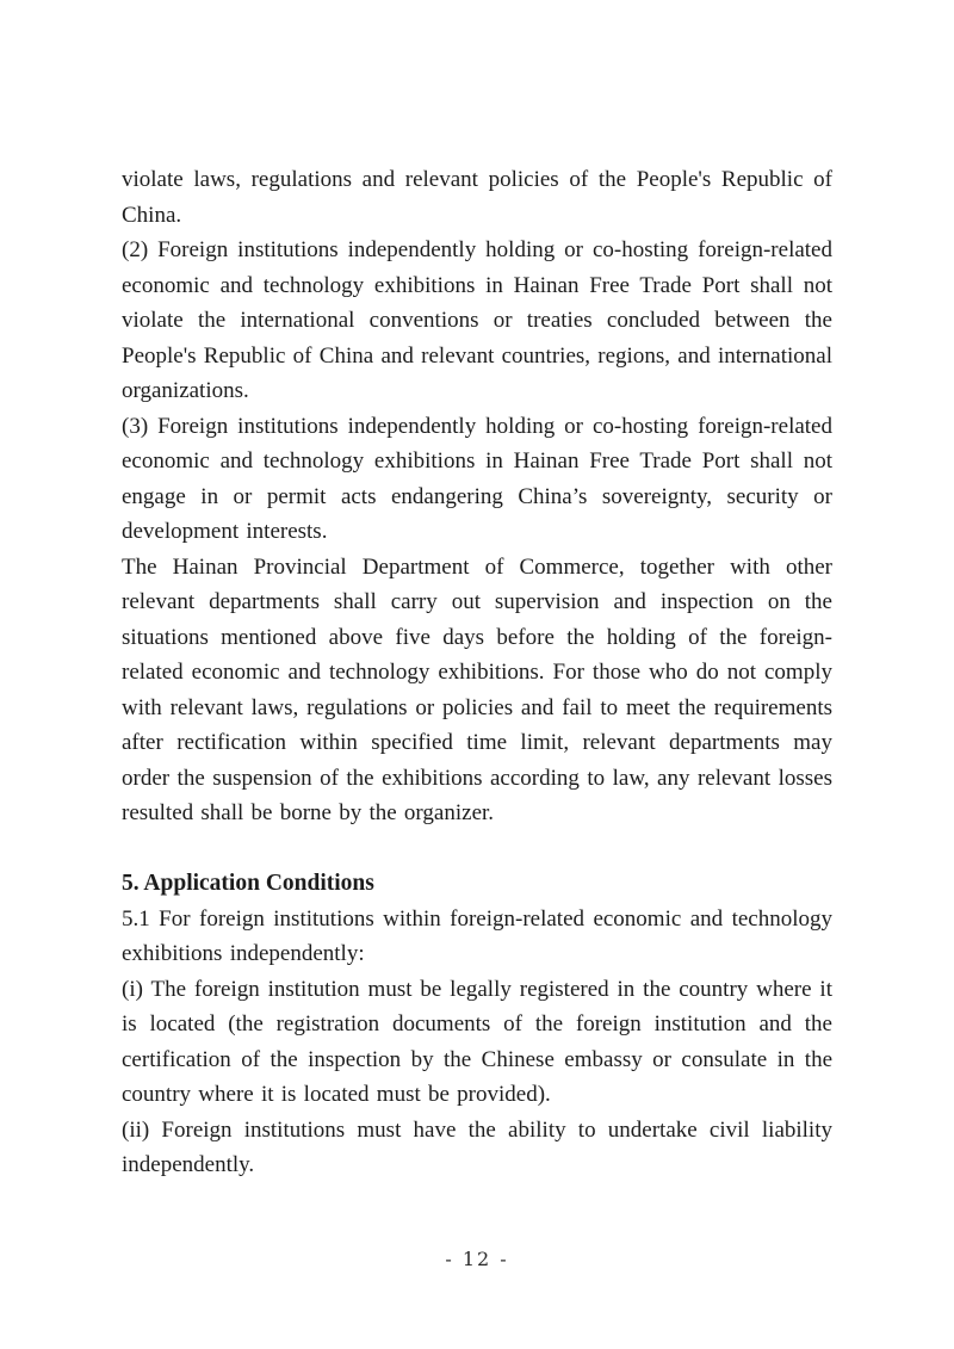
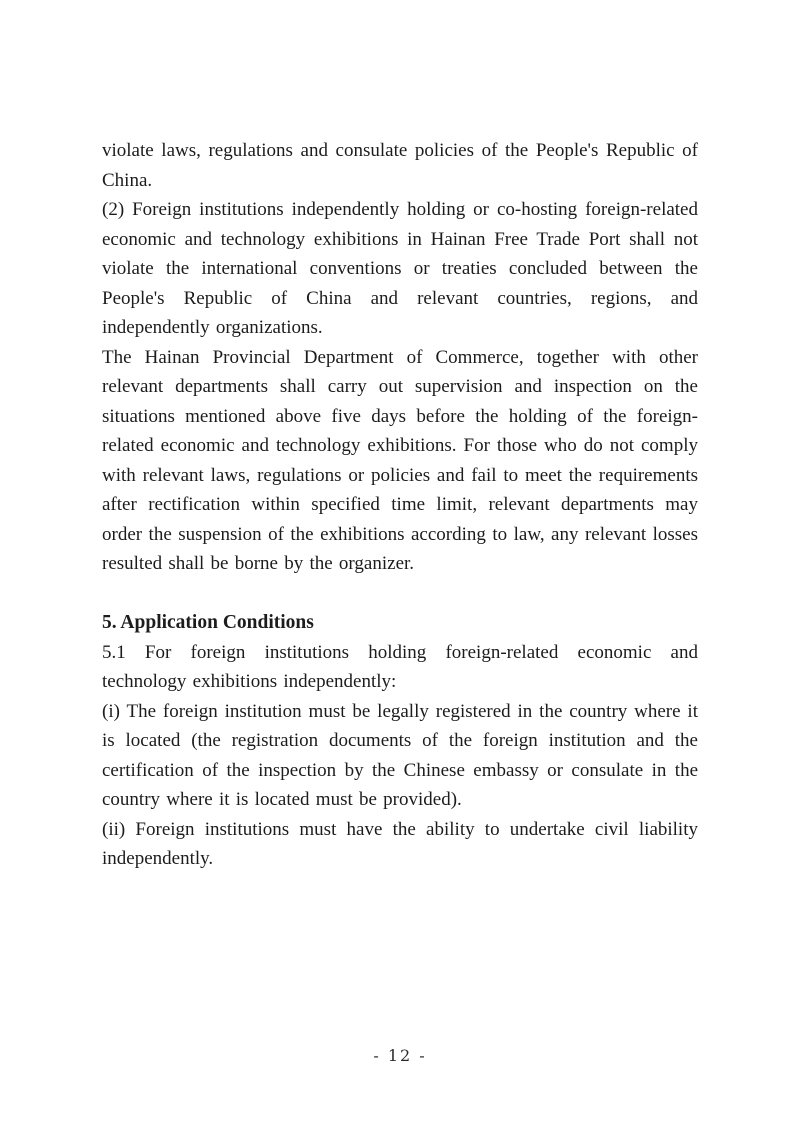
- violate laws, regulations and relevant policies of the People's Republic of China.
+ violate laws, regulations and consulate policies of the People's Republic of China.
- (2) Foreign institutions independently holding or co-hosting foreign-related economic and technology exhibitions in Hainan Free Trade Port shall not violate the international conventions or treaties concluded between the People's Republic of China and relevant countries, regions, and international organizations.
+ (2) Foreign institutions independently holding or co-hosting foreign-related economic and technology exhibitions in Hainan Free Trade Port shall not violate the international conventions or treaties concluded between the People's Republic of China and relevant countries, regions, and independently organizations.
- (3) Foreign institutions independently holding or co-hosting foreign-related economic and technology exhibitions in Hainan Free Trade Port shall not engage in or permit acts endangering China’s sovereignty, security or development interests.
  The Hainan Provincial Department of Commerce, together with other relevant departments shall carry out supervision and inspection on the situations mentioned above five days before the holding of the foreign-related economic and technology exhibitions. For those who do not comply with relevant laws, regulations or policies and fail to meet the requirements after rectification within specified time limit, relevant departments may order the suspension of the exhibitions according to law, any relevant losses resulted shall be borne by the organizer.
  5. Application Conditions
- 5.1 For foreign institutions within foreign-related economic and technology exhibitions independently:
+ 5.1 For foreign institutions holding foreign-related economic and technology exhibitions independently:
  (i) The foreign institution must be legally registered in the country where it is located (the registration documents of the foreign institution and the certification of the inspection by the Chinese embassy or consulate in the country where it is located must be provided).
  (ii) Foreign institutions must have the ability to undertake civil liability independently.
  - 12 -
